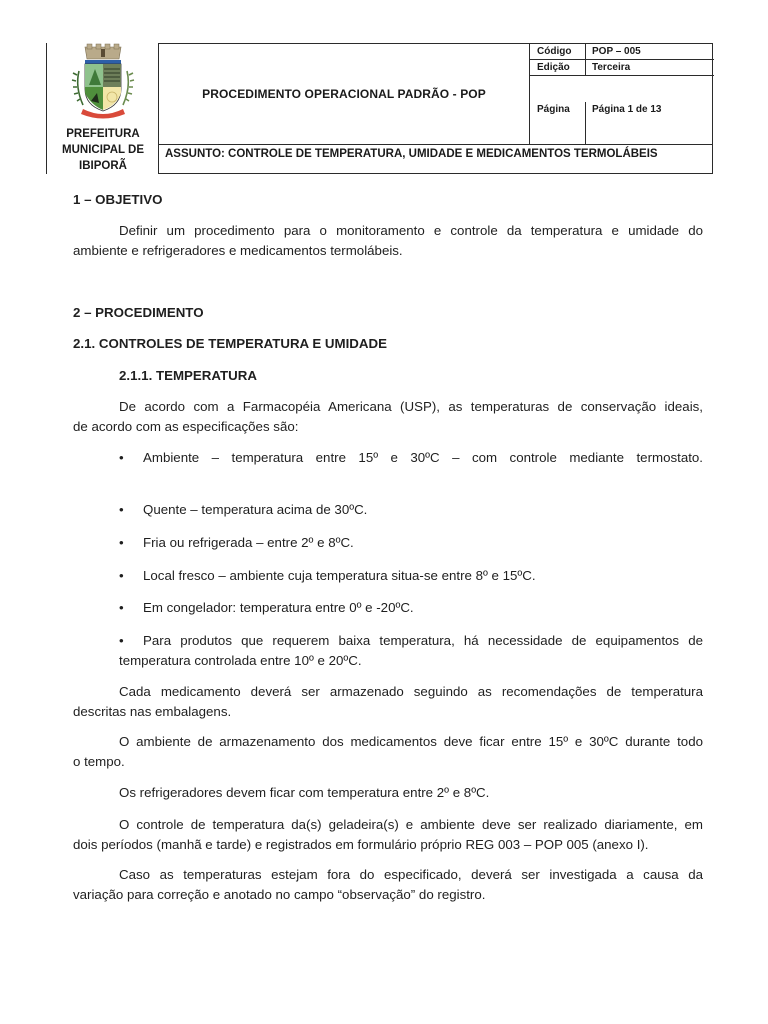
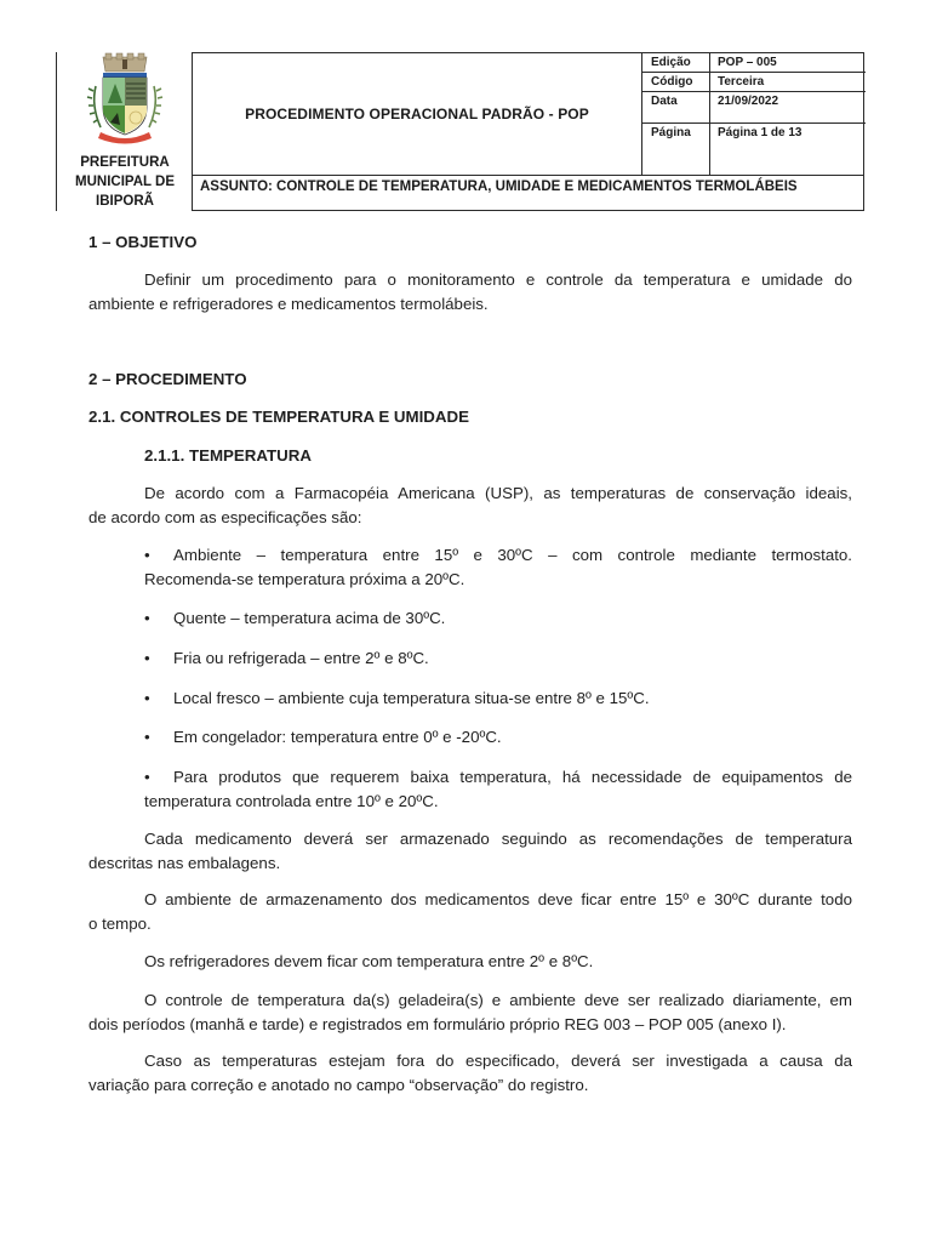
  PREFEITURA
  MUNICIPAL DE
  IBIPORÃ
  PROCEDIMENTO OPERACIONAL PADRÃO - POP
- Código
+ Edição
  POP – 005
- Edição
+ Código
  Terceira
+ Data
+ 21/09/2022
  Página
  Página 1 de 13
  ASSUNTO: CONTROLE DE TEMPERATURA, UMIDADE E MEDICAMENTOS TERMOLÁBEIS
  1 – OBJETIVO
  Definir um procedimento para o monitoramento e controle da temperatura e umidade do
  ambiente e refrigeradores e medicamentos termolábeis.
  2 – PROCEDIMENTO
  2.1. CONTROLES DE TEMPERATURA E UMIDADE
  2.1.1. TEMPERATURA
  De acordo com a Farmacopéia Americana (USP), as temperaturas de conservação ideais,
  de acordo com as especificações são:
  • Ambiente – temperatura entre 15º e 30ºC – com controle mediante termostato.
+ Recomenda-se temperatura próxima a 20ºC.
  • Quente – temperatura acima de 30ºC.
  • Fria ou refrigerada – entre 2º e 8ºC.
  • Local fresco – ambiente cuja temperatura situa-se entre 8º e 15ºC.
  • Em congelador: temperatura entre 0º e -20ºC.
  • Para produtos que requerem baixa temperatura, há necessidade de equipamentos de
  temperatura controlada entre 10º e 20ºC.
  Cada medicamento deverá ser armazenado seguindo as recomendações de temperatura
  descritas nas embalagens.
  O ambiente de armazenamento dos medicamentos deve ficar entre 15º e 30ºC durante todo
  o tempo.
  Os refrigeradores devem ficar com temperatura entre 2º e 8ºC.
  O controle de temperatura da(s) geladeira(s) e ambiente deve ser realizado diariamente, em
  dois períodos (manhã e tarde) e registrados em formulário próprio REG 003 – POP 005 (anexo I).
  Caso as temperaturas estejam fora do especificado, deverá ser investigada a causa da
  variação para correção e anotado no campo “observação” do registro.
